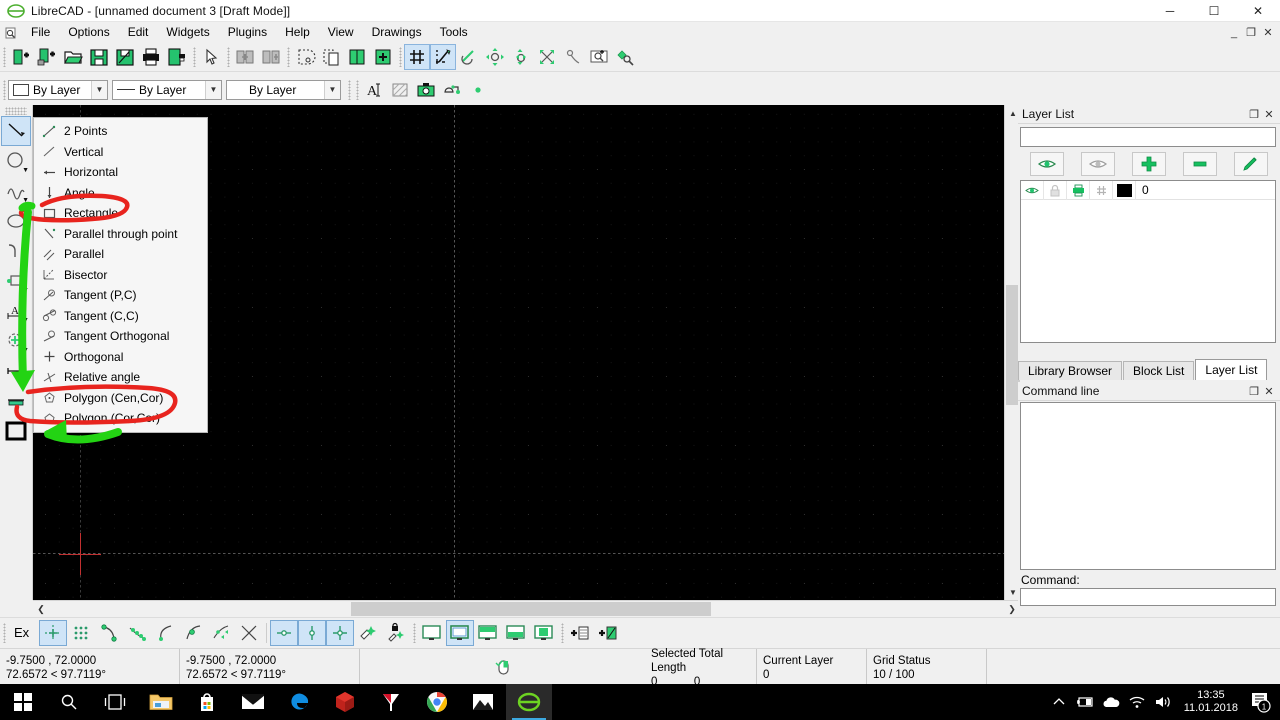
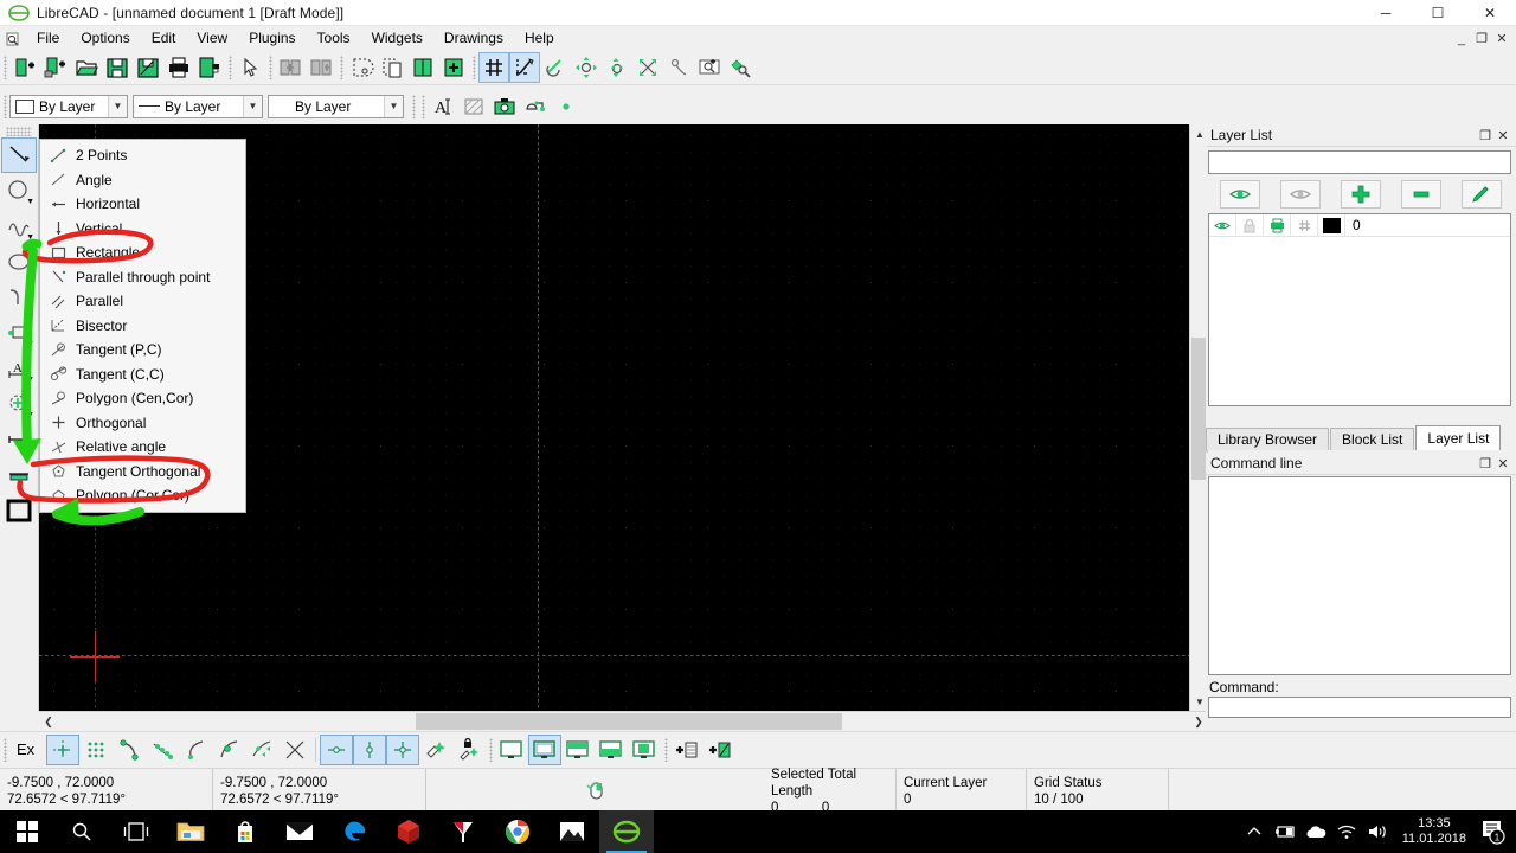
- LibreCAD - [unnamed document 3 [Draft Mode]]
+ LibreCAD - [unnamed document 1 [Draft Mode]]
  ─
  ☐
  ✕
  File
  Options
  Edit
- Widgets
+ View
  Plugins
- Help
+ Tools
- View
+ Widgets
  Drawings
- Tools
+ Help
  _
  ❐
  ✕
  By Layer
  ▼
  By Layer
  ▼
  By Layer
  ▼
  A
  A
  ▲
  ▼
  ❮
  ❯
  Layer List
  ❐
  ✕
  0
  Library Browser
  Block List
  Layer List
  Command line
  ❐
  ✕
  Command:
  Ex
  -9.7500 , 72.0000
  72.6572 < 97.7119°
  -9.7500 , 72.0000
  72.6572 < 97.7119°
  Selected Total Length
  0 0
  Current Layer
  0
  Grid Status
  10 / 100
  2 Points
- Vertical
+ Angle
  Horizontal
- Angle
+ Vertical
  Rectangle
  Parallel through point
  Parallel
  Bisector
  Tangent (P,C)
  Tangent (C,C)
- Tangent Orthogonal
+ Polygon (Cen,Cor)
  Orthogonal
  Relative angle
- Polygon (Cen,Cor)
+ Tangent Orthogonal
  Polygon (Cor,
  13:35
  11.01.2018
  1
